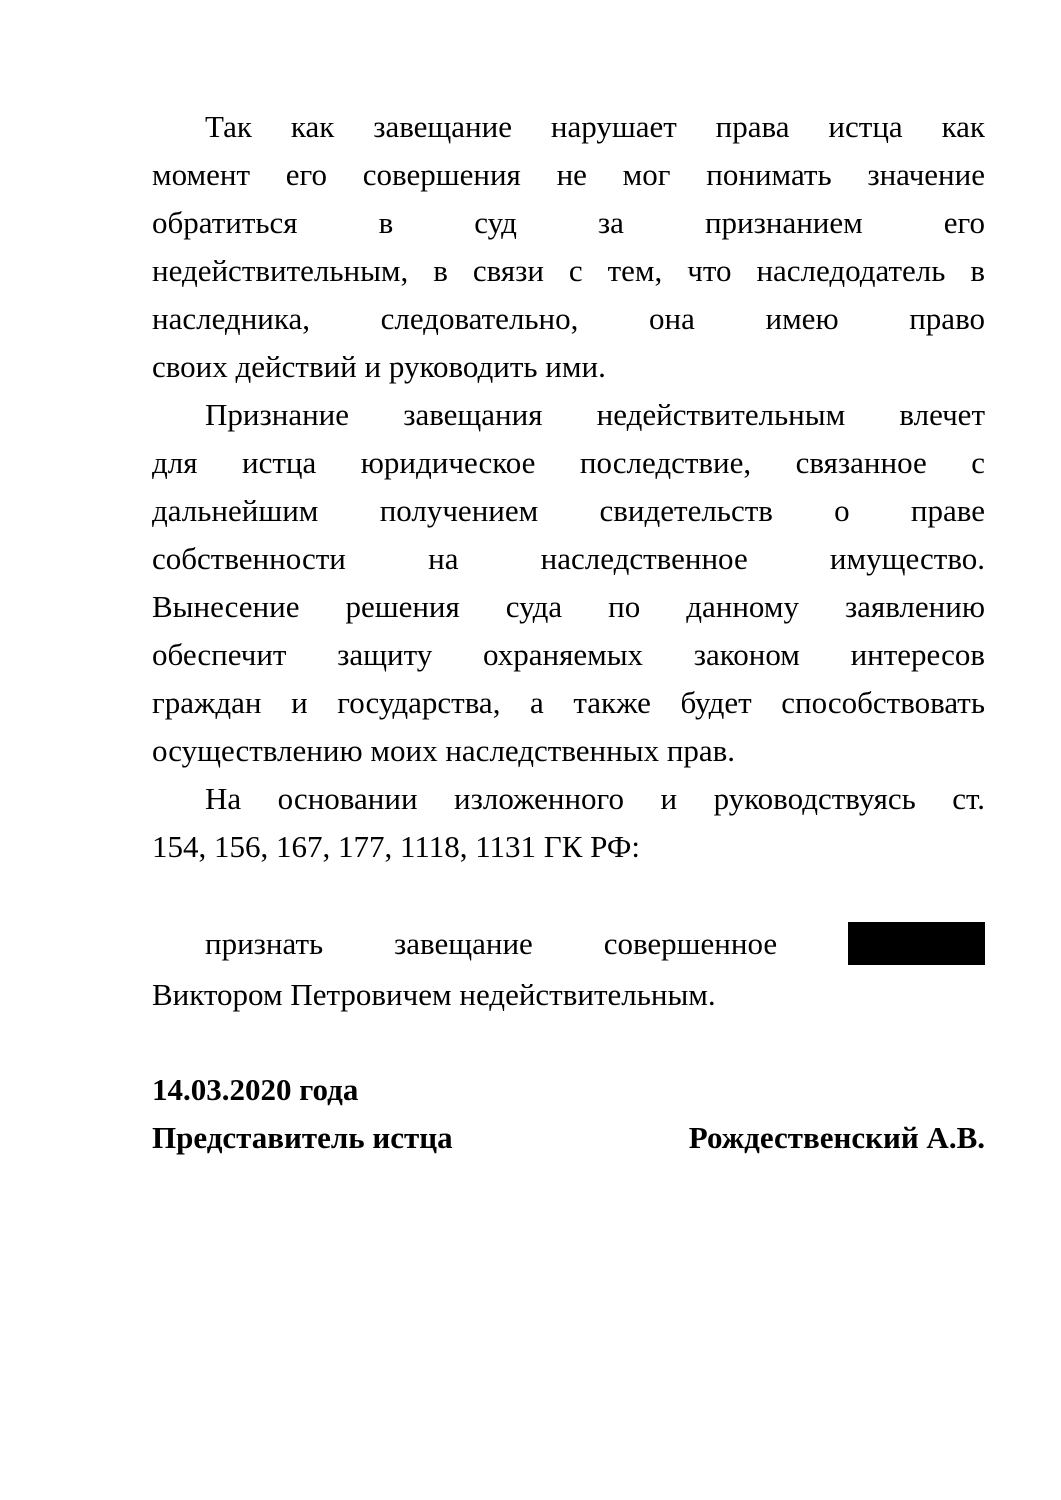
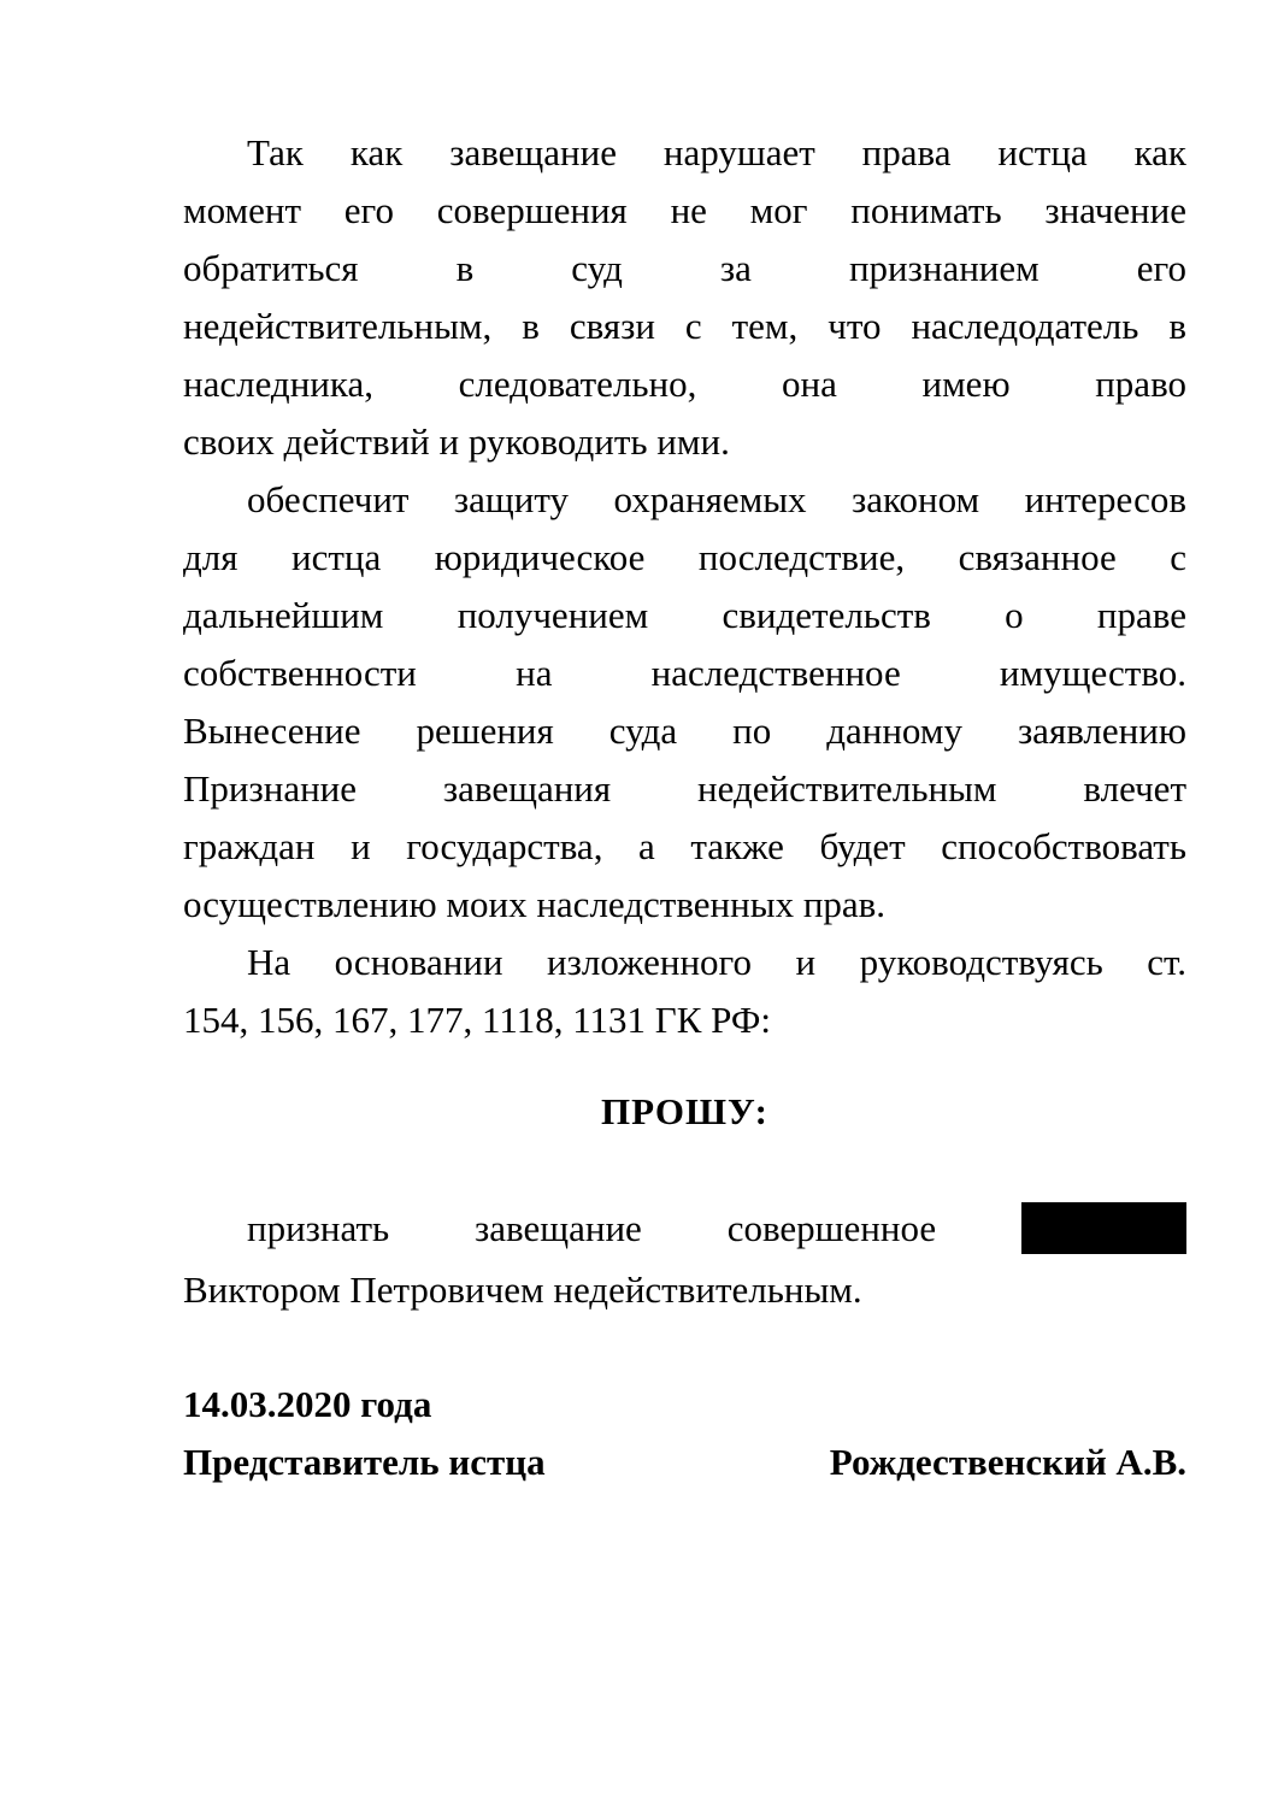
  Так как завещание нарушает права истца как
  момент его совершения не мог понимать значение
  обратиться в суд за признанием его
  недействительным, в связи с тем, что наследодатель в
  наследника, следовательно, она имею право
  своих действий и руководить ими.
- Признание завещания недействительным влечет
+ обеспечит защиту охраняемых законом интересов
  для истца юридическое последствие, связанное с
  дальнейшим получением свидетельств о праве
  собственности на наследственное имущество.
  Вынесение решения суда по данному заявлению
- обеспечит защиту охраняемых законом интересов
+ Признание завещания недействительным влечет
  граждан и государства, а также будет способствовать
  осуществлению моих наследственных прав.
  На основании изложенного и руководствуясь ст.
  154, 156, 167, 177, 1118, 1131 ГК РФ:
+ ПРОШУ:
  признать завещание совершенное
  Виктором Петровичем недействительным.
  14.03.2020 года
  Представитель истца
  Рождественский А.В.
